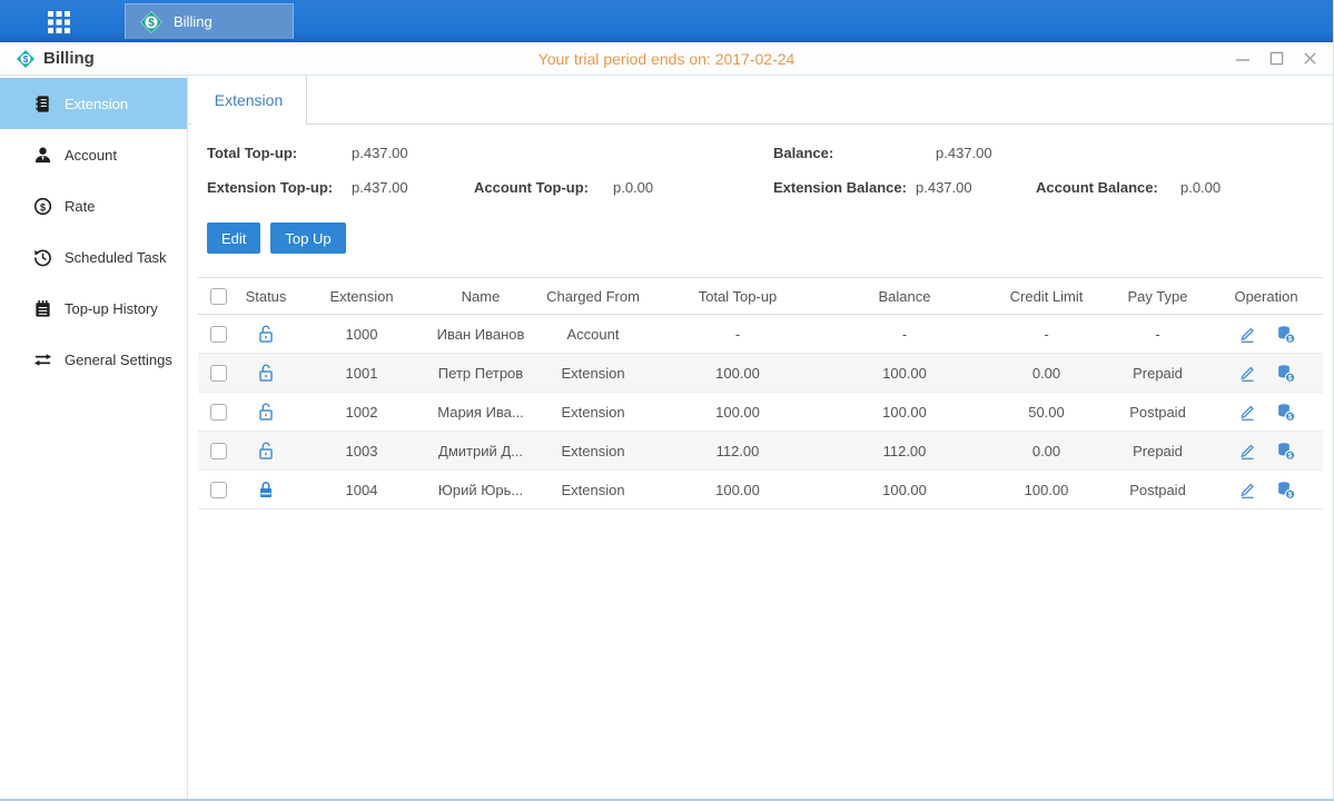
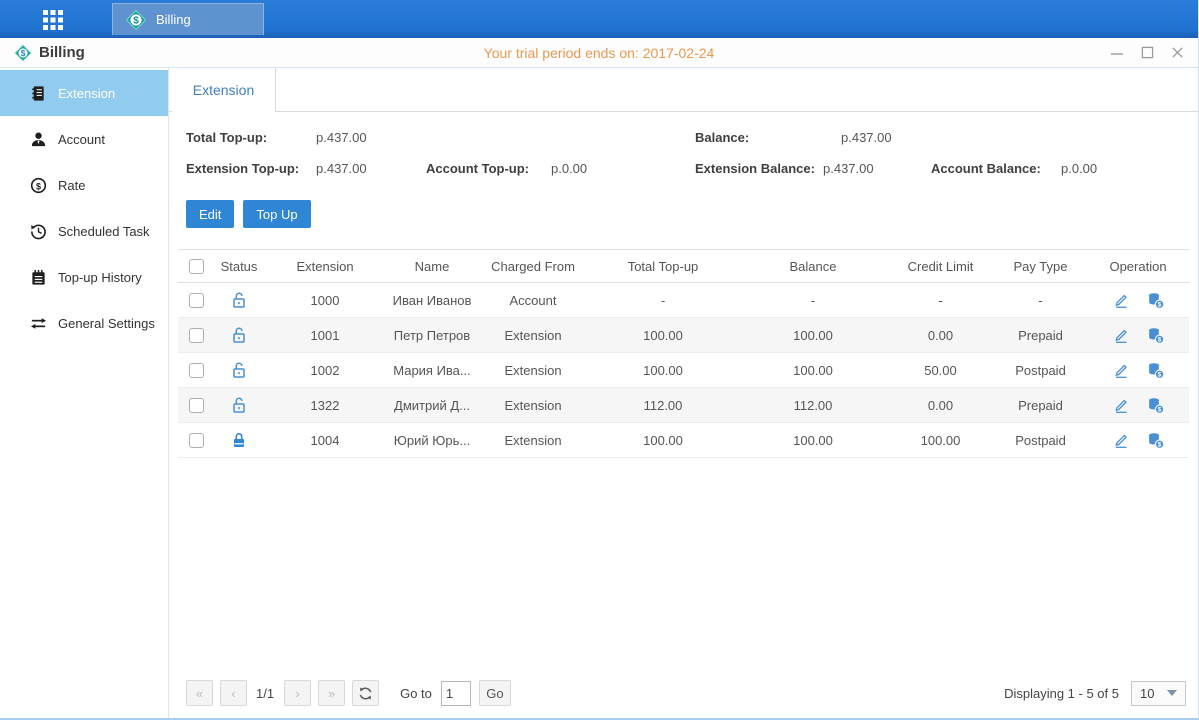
  $
  Billing
  $
  Billing
  Your trial period ends on: 2017-02-24
  Extension
  Account
  $
  Rate
  Scheduled Task
  Top-up History
  General Settings
  Extension
  Total Top-up:
  p.437.00
  Balance:
  p.437.00
  Extension Top-up:
  p.437.00
  Account Top-up:
  p.0.00
  Extension Balance:
  p.437.00
  Account Balance:
  p.0.00
  Edit
  Top Up
  Status
  Extension
  Name
  Charged From
  Total Top-up
  Balance
  Credit Limit
  Pay Type
  Operation
  1000
  Иван Иванов
  Account
  -
  -
  -
  -
  1001
  Петр Петров
  Extension
  100.00
  100.00
  0.00
  Prepaid
  1002
  Мария Ива...
  Extension
  100.00
  100.00
  50.00
  Postpaid
- 1003
+ 1322
  Дмитрий Д...
  Extension
  112.00
  112.00
  0.00
  Prepaid
  1004
  Юрий Юрь...
  Extension
  100.00
  100.00
  100.00
  Postpaid
+ «
+ ‹
+ 1/1
+ ›
+ »
+ Go to
+ 1
+ Go
+ Displaying 1 - 5 of 5
+ 10
